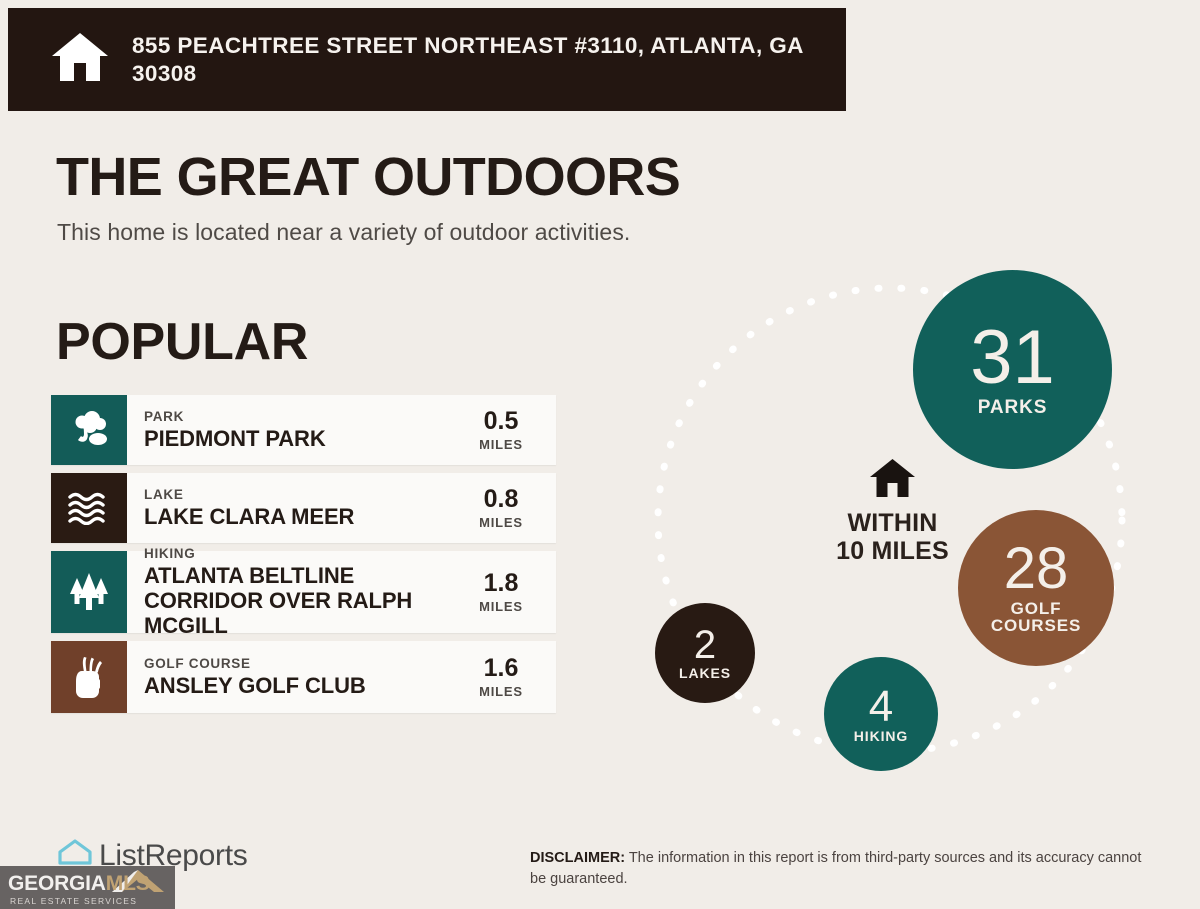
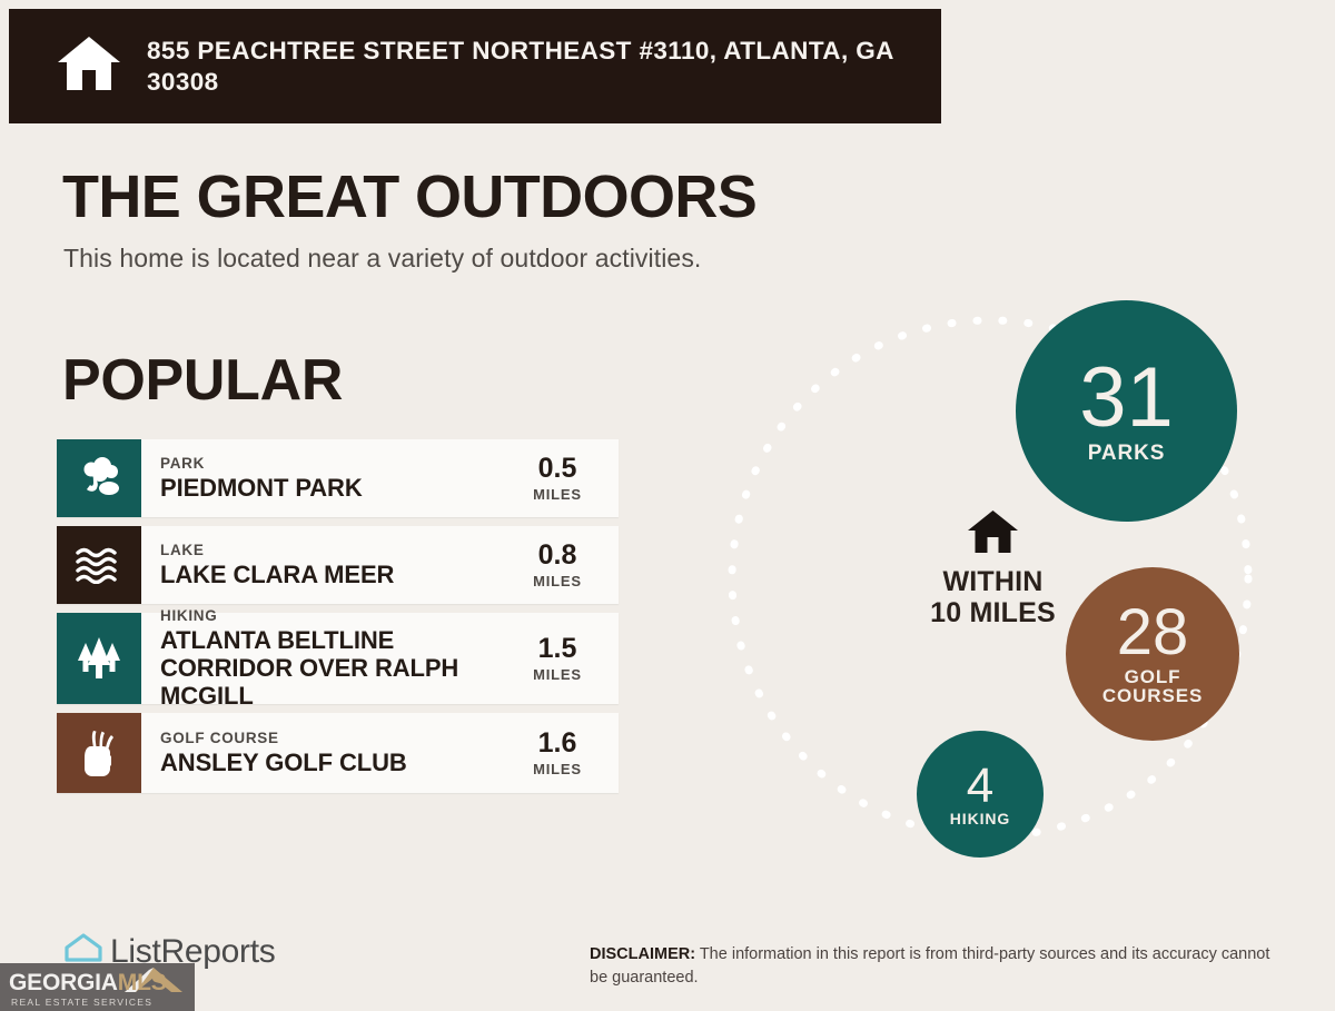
  855 PEACHTREE STREET NORTHEAST #3110, ATLANTA, GA 30308
  THE GREAT OUTDOORS
  This home is located near a variety of outdoor activities.
  POPULAR
  PARK
  PIEDMONT PARK
  0.5
  MILES
  LAKE
  LAKE CLARA MEER
  0.8
  MILES
  HIKING
  ATLANTA BELTLINE CORRIDOR OVER RALPH MCGILL
- 1.8
+ 1.5
  MILES
  GOLF COURSE
  ANSLEY GOLF CLUB
  1.6
  MILES
  31
  PARKS
  28
  GOLF
  COURSES
- 2
- LAKES
  4
  HIKING
  WITHIN
  10 MILES
  ListReports
  DISCLAIMER: The information in this report is from third-party sources and its accuracy cannot be guaranteed.
  GEORGIAMLS
  REAL ESTATE SERVICES
